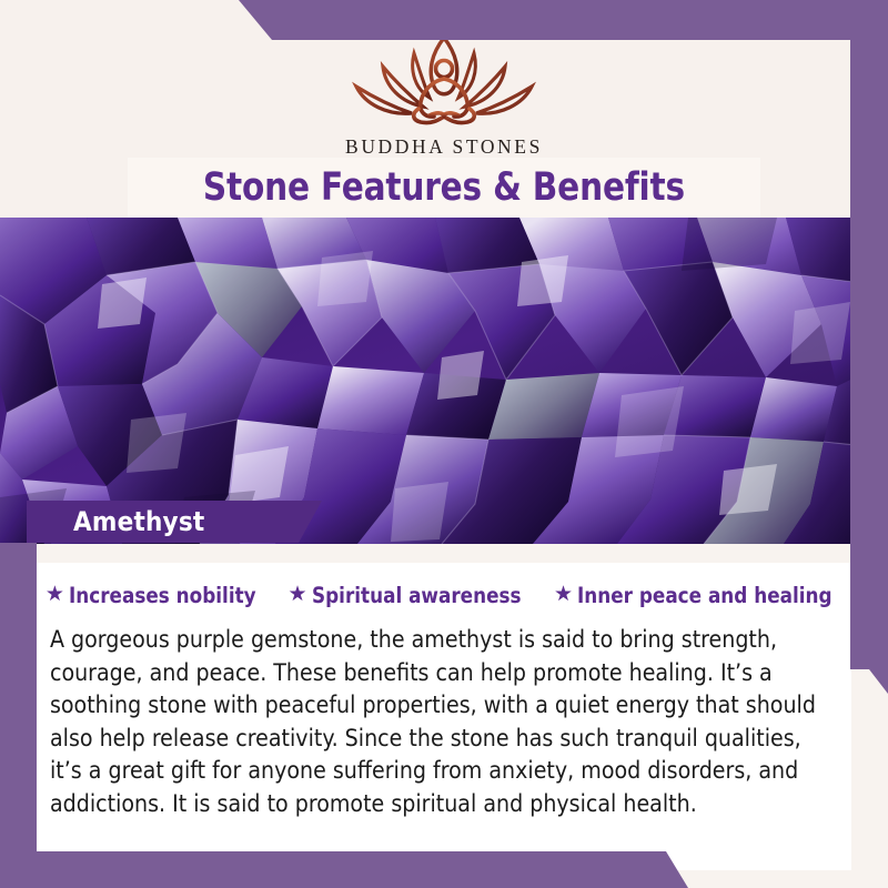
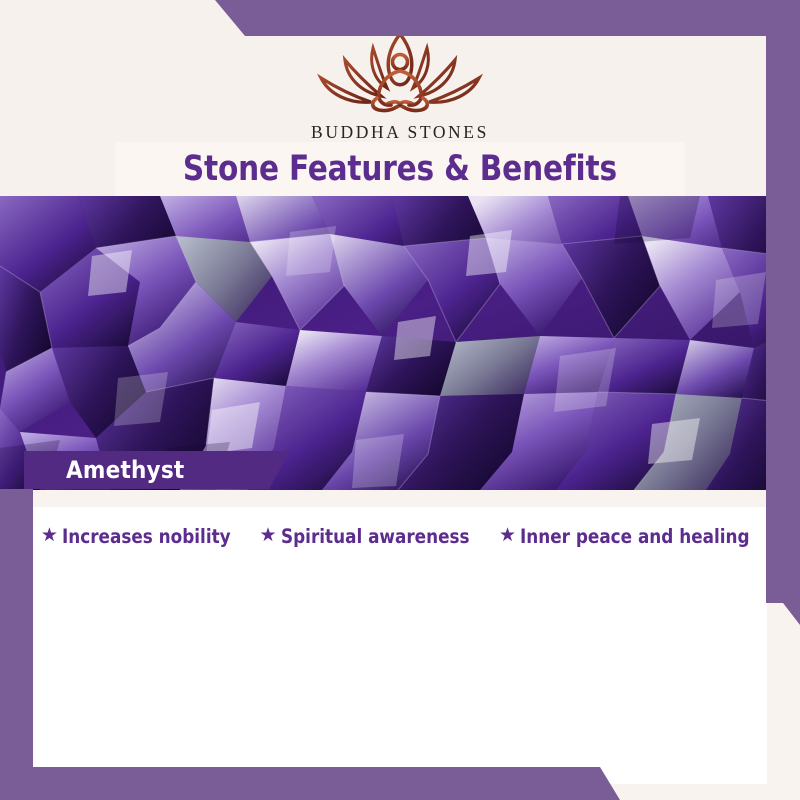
  BUDDHA STONES
  Stone Features & Benefits
  Amethyst
  ★
  Increases nobility
  ★
  Spiritual awareness
  ★
  Inner peace and healing
- A gorgeous purple gemstone, the amethyst is said to bring strength, courage, and peace. These benefits can help promote healing. It’s a soothing stone with peaceful properties, with a quiet energy that should also help release creativity. Since the stone has such tranquil qualities, it’s a great gift for anyone suffering from anxiety, mood disorders, and addictions. It is said to promote spiritual and physical health.
